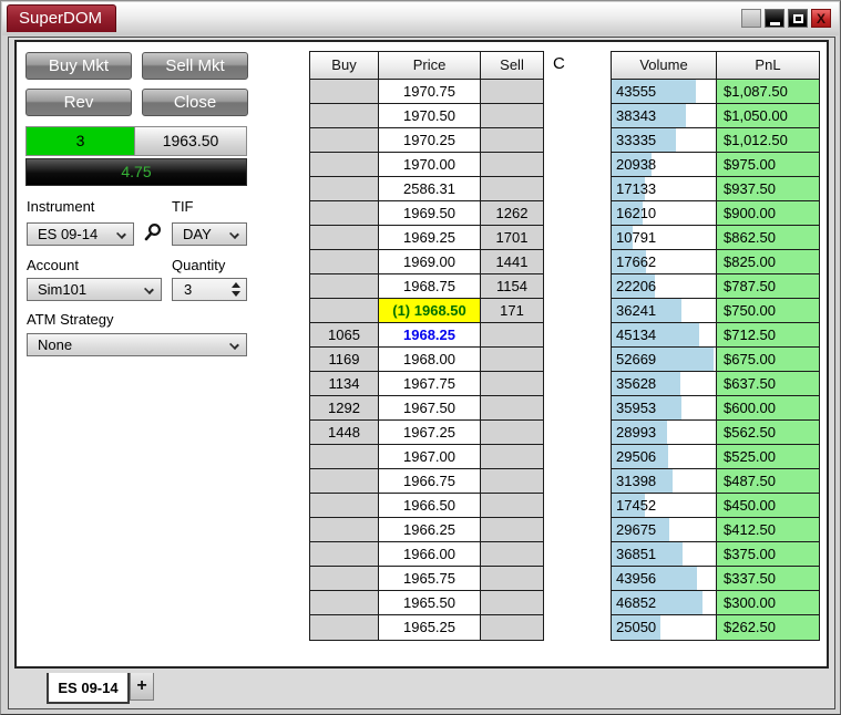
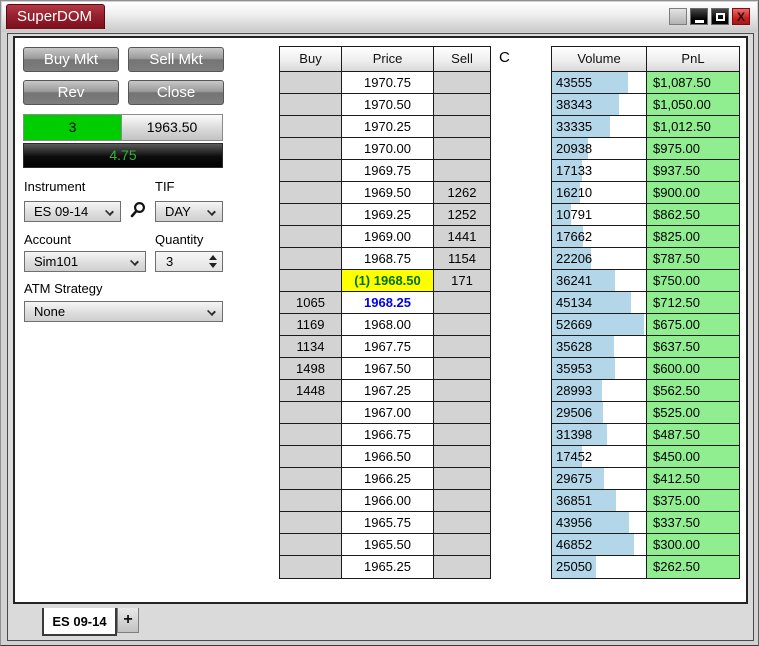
  SuperDOM
  X
  Buy Mkt
  Sell Mkt
  Rev
  Close
  3
  1963.50
  4.75
  Instrument
  TIF
  ES 09-14
  DAY
  Account
  Quantity
  Sim101
  3
  ATM Strategy
  None
  Buy
  Price
  Sell
  1970.75
  1970.50
  1970.25
  1970.00
- 2586.31
+ 1969.75
  1969.50
  1262
  1969.25
- 1701
+ 1252
  1969.00
  1441
  1968.75
  1154
  (1) 1968.50
  171
  1065
  1968.25
  1169
  1968.00
  1134
  1967.75
- 1292
+ 1498
  1967.50
  1448
  1967.25
  1967.00
  1966.75
  1966.50
  1966.25
  1966.00
  1965.75
  1965.50
  1965.25
  C
  Volume
  PnL
  43555
  $1,087.50
  38343
  $1,050.00
  33335
  $1,012.50
  20938
  $975.00
  17133
  $937.50
  16210
  $900.00
  10791
  $862.50
  17662
  $825.00
  22206
  $787.50
  36241
  $750.00
  45134
  $712.50
  52669
  $675.00
  35628
  $637.50
  35953
  $600.00
  28993
  $562.50
  29506
  $525.00
  31398
  $487.50
  17452
  $450.00
  29675
  $412.50
  36851
  $375.00
  43956
  $337.50
  46852
  $300.00
  25050
  $262.50
  ES 09-14
  +
